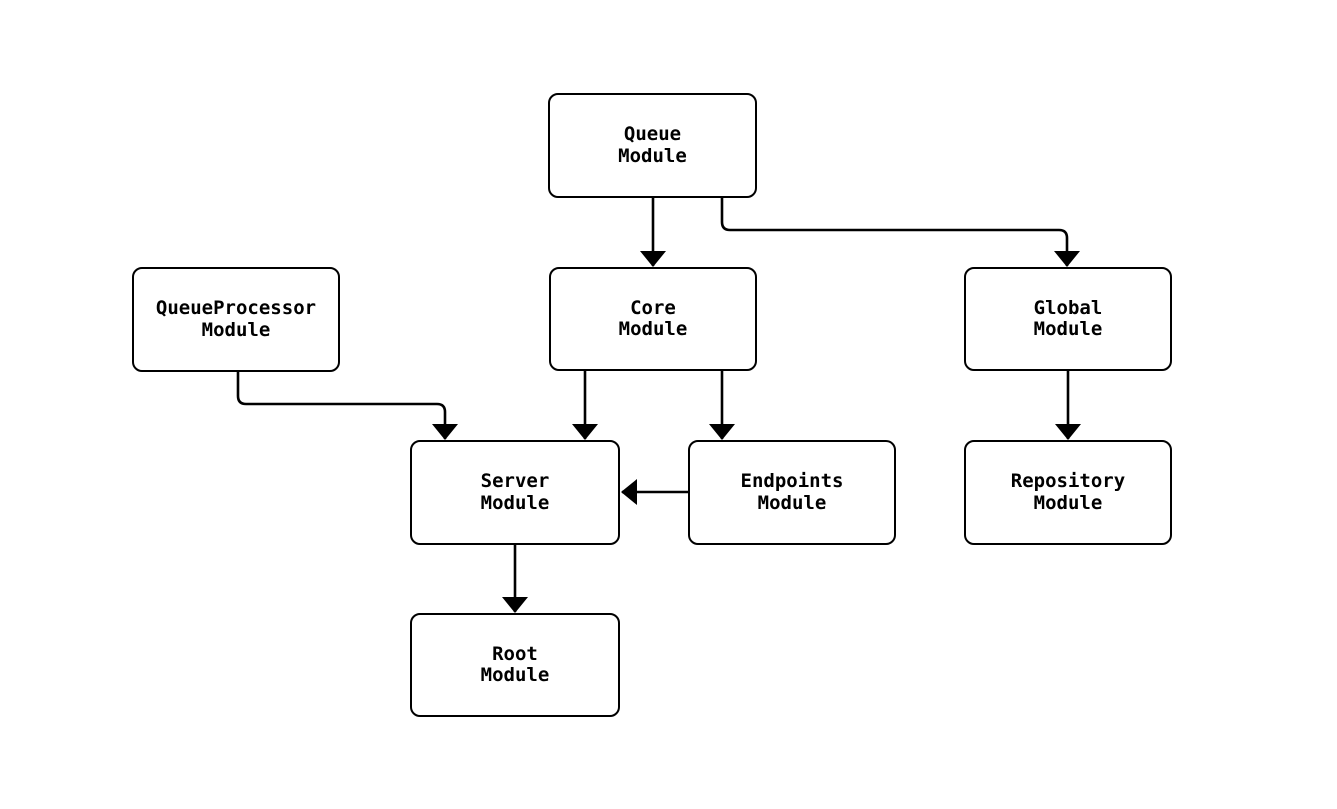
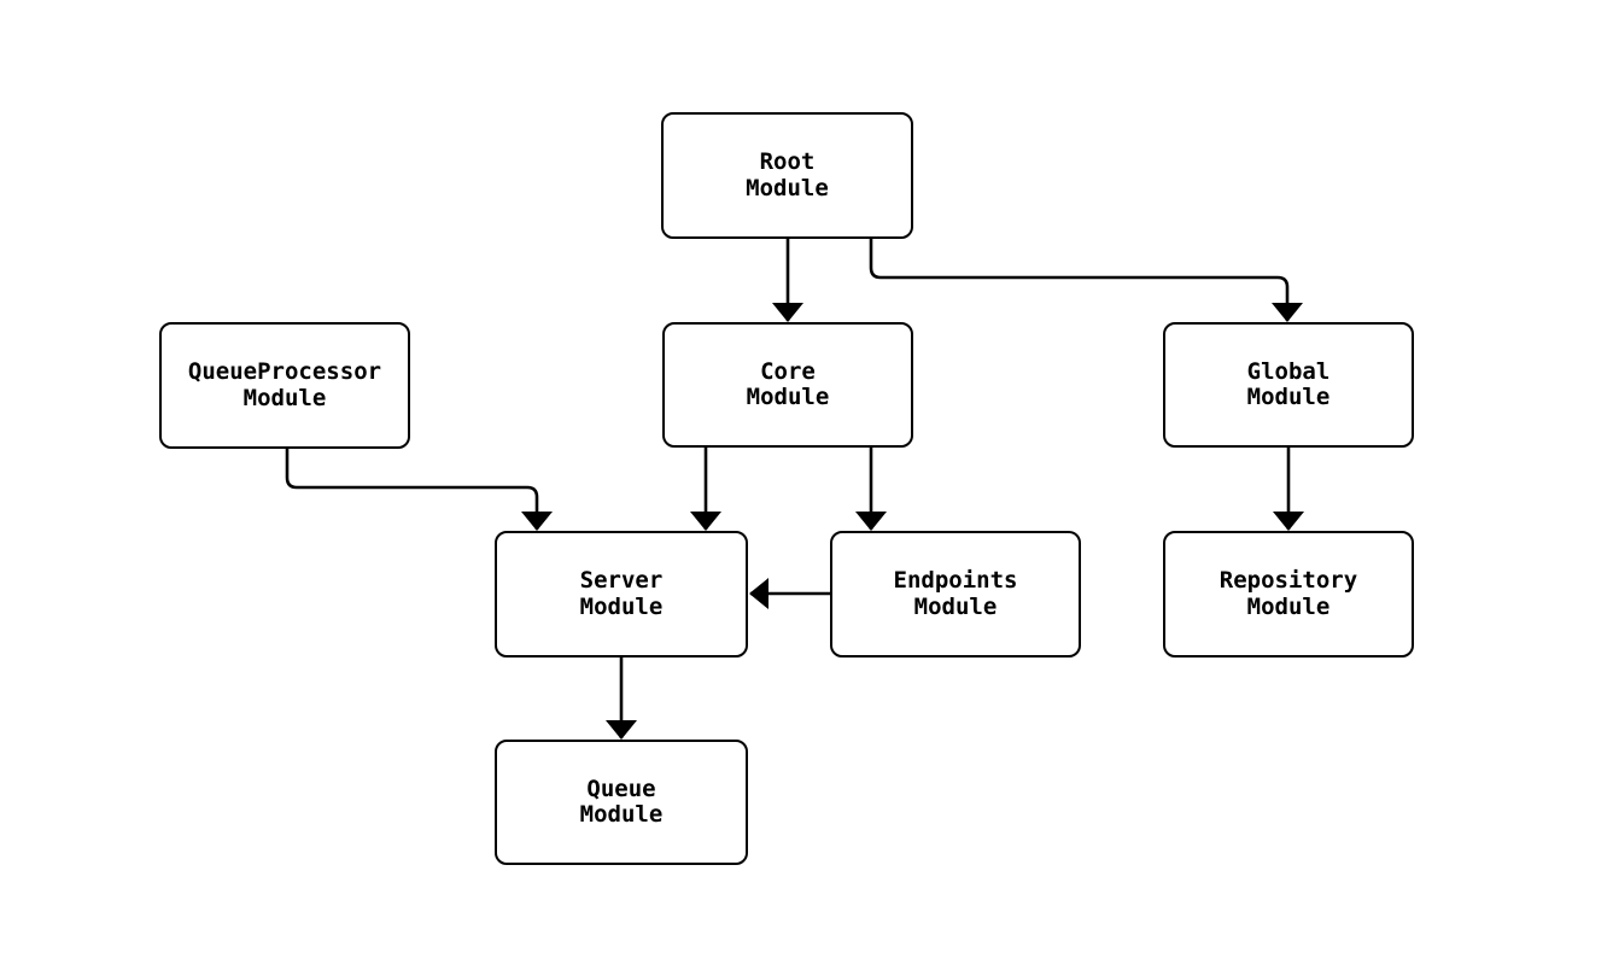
- Queue
+ Root
  Module
  QueueProcessor
  Module
  Core
  Module
  Global
  Module
  Server
  Module
  Endpoints
  Module
  Repository
  Module
- Root
+ Queue
  Module
